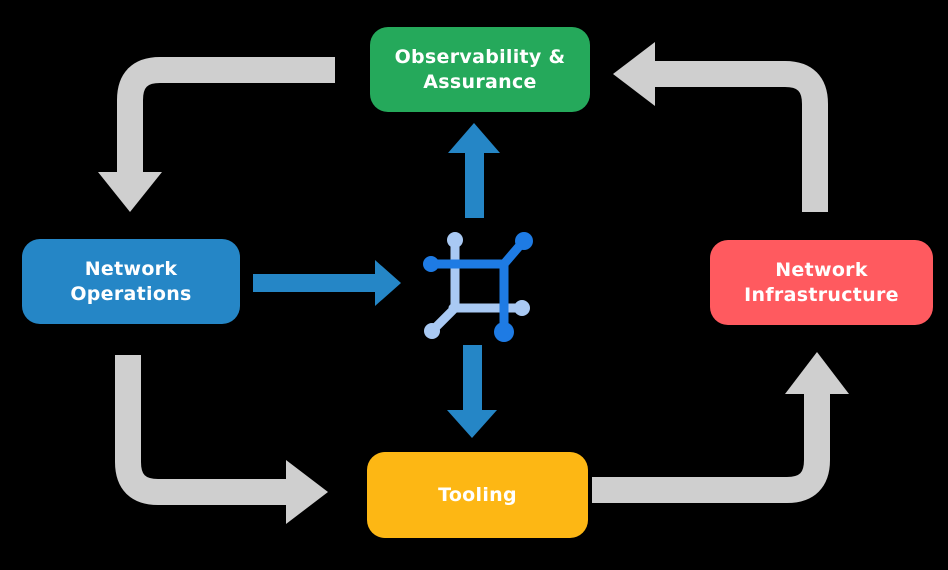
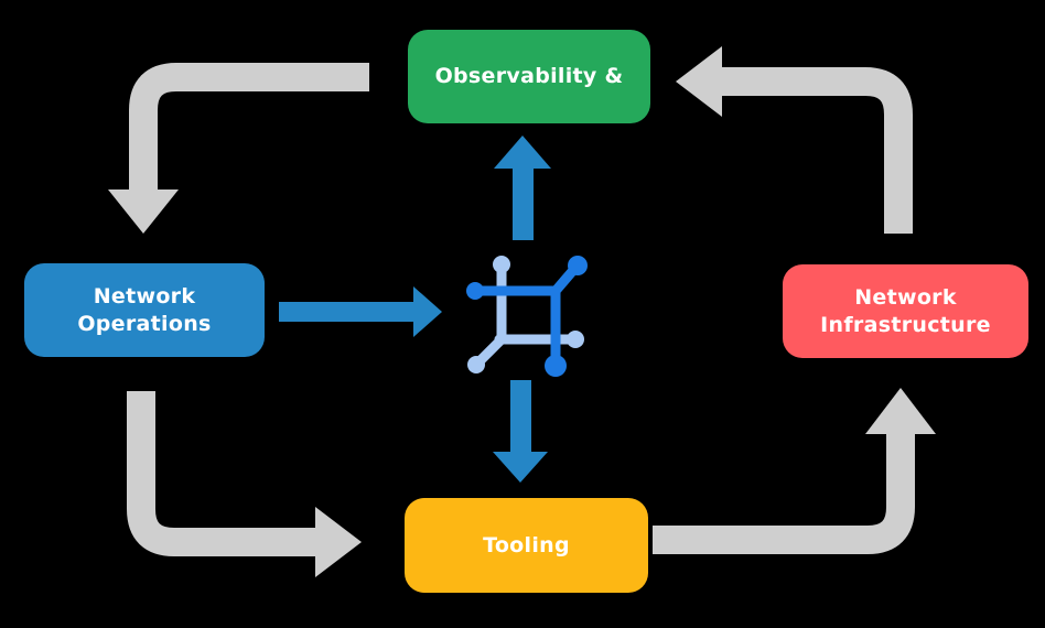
  Observability &
- Assurance
  Network
  Operations
  Network
  Infrastructure
  Tooling
